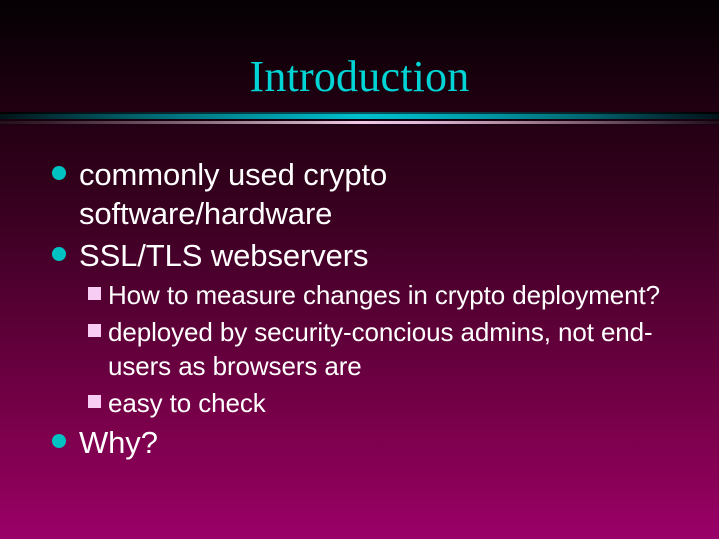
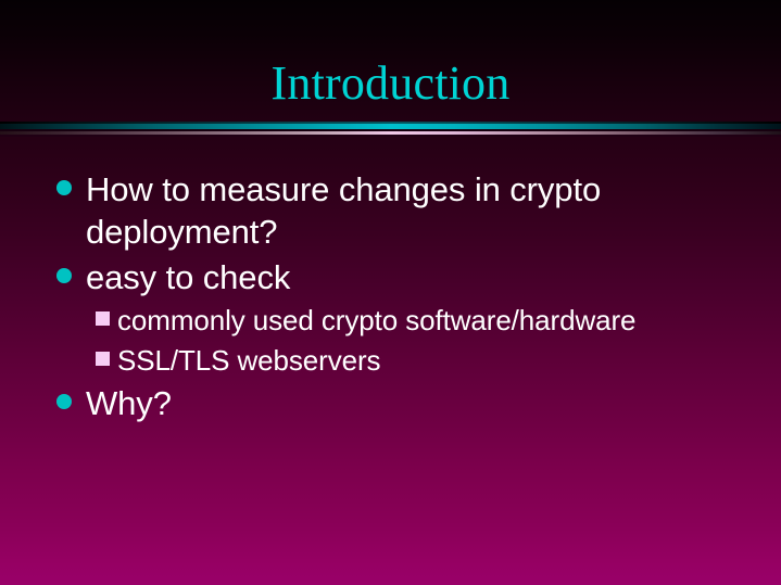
  Introduction
- commonly used crypto software/hardware
+ How to measure changes in crypto deployment?
- SSL/TLS webservers
+ easy to check
- How to measure changes in crypto deployment?
+ commonly used crypto software/hardware
- deployed by security-concious admins, not end-users as browsers are
- easy to check
+ SSL/TLS webservers
  Why?
